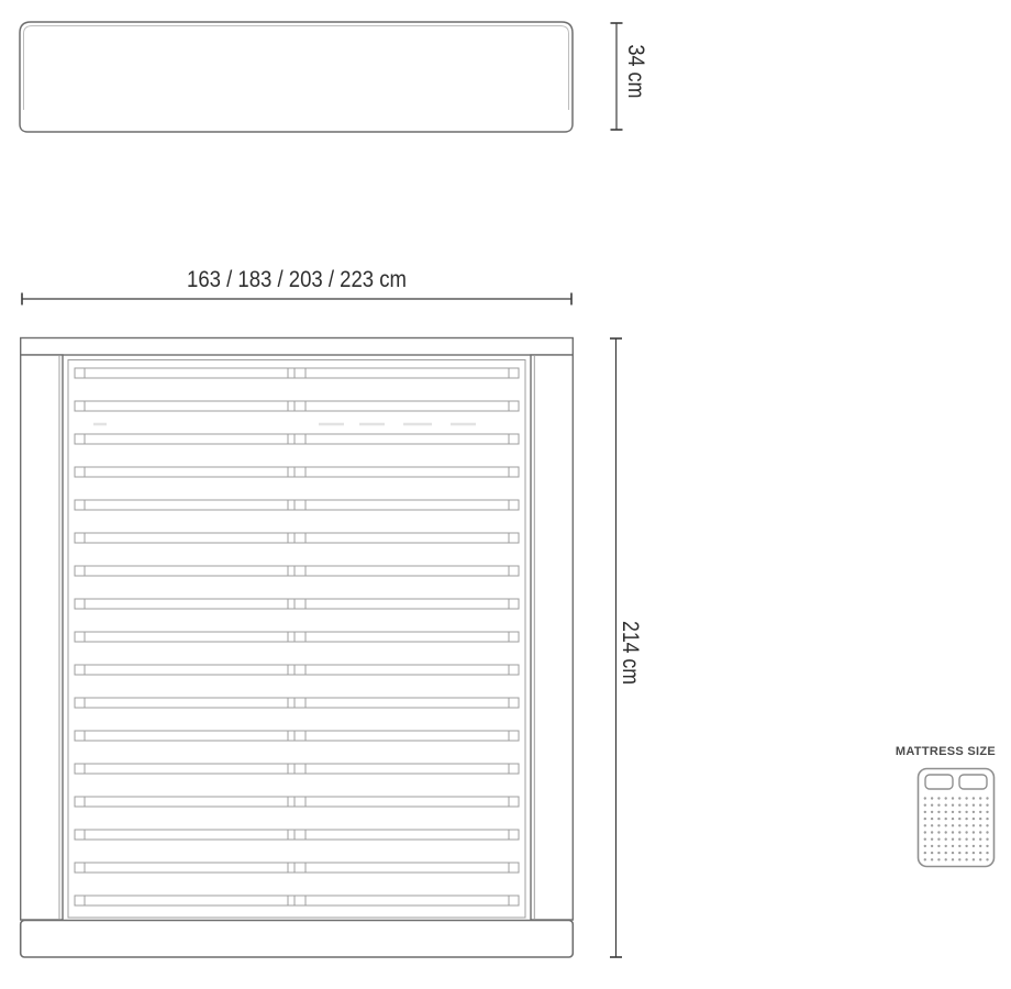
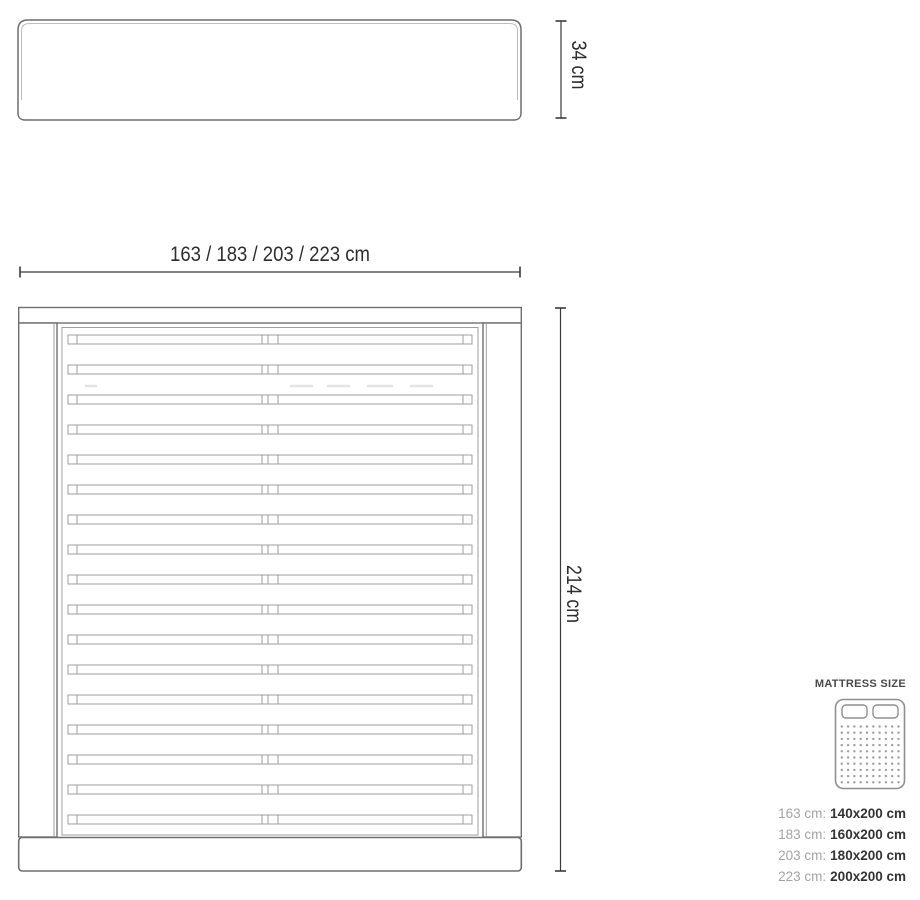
  163 / 183 / 203 / 223 cm
  MATTRESS SIZE
+ 163 cm: 140x200 cm
+ 183 cm: 160x200 cm
+ 203 cm: 180x200 cm
+ 223 cm: 200x200 cm
